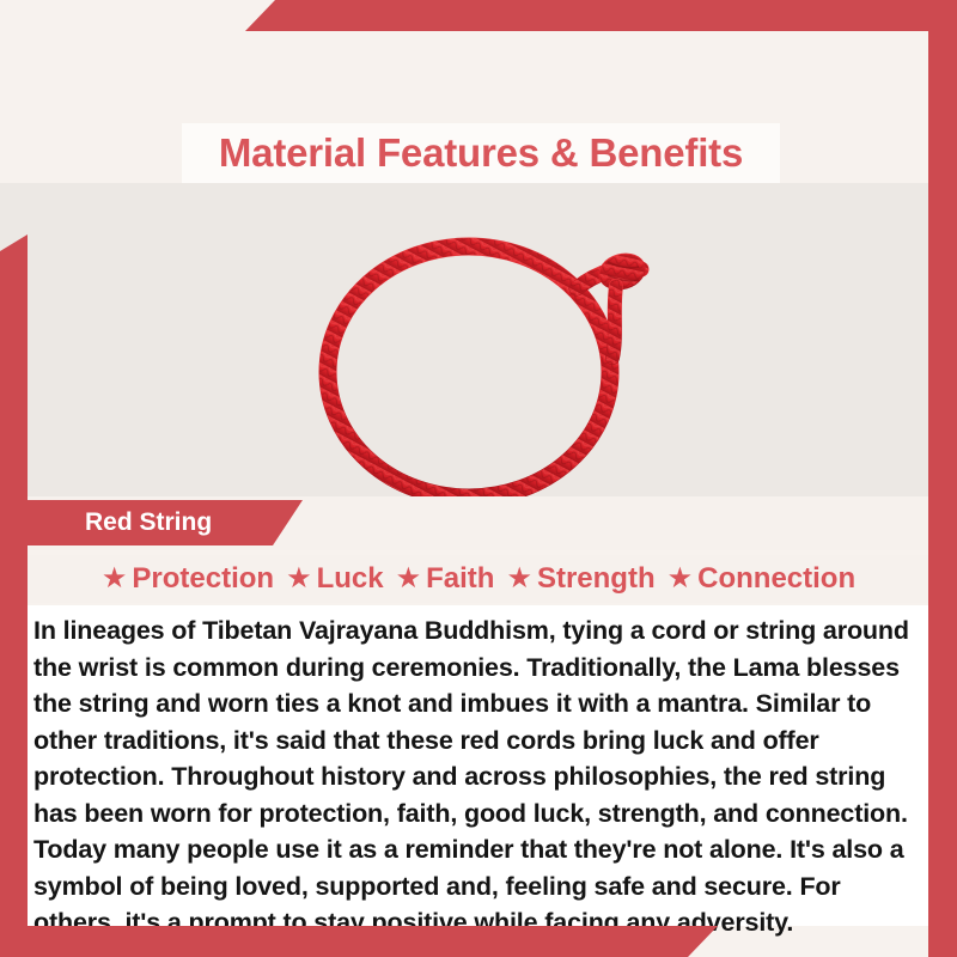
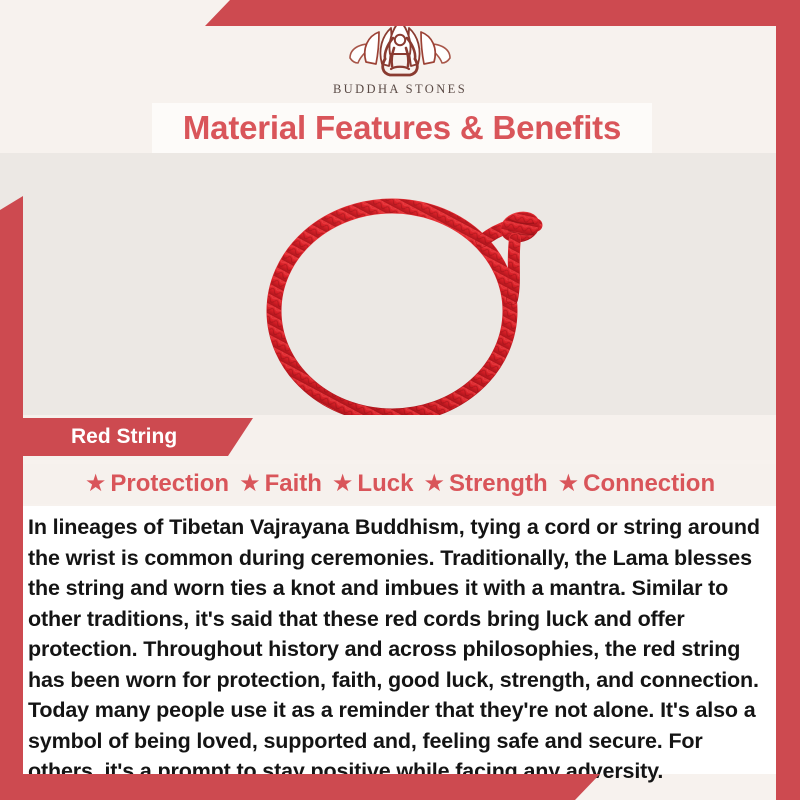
+ BUDDHA STONES
  Material Features & Benefits
  Red String
  ★
  Protection
  ★
- Luck
+ Faith
  ★
- Faith
+ Luck
  ★
  Strength
  ★
  Connection
  In lineages of Tibetan Vajrayana Buddhism, tying a cord or string around the wrist is common during ceremonies. Traditionally, the Lama blesses the string and worn ties a knot and imbues it with a mantra. Similar to other traditions, it's said that these red cords bring luck and offer protection. Throughout history and across philosophies, the red string has been worn for protection, faith, good luck, strength, and connection. Today many people use it as a reminder that they're not alone. It's also a symbol of being loved, supported and, feeling safe and secure. For others, it's a prompt to stay positive while facing any adversity.
